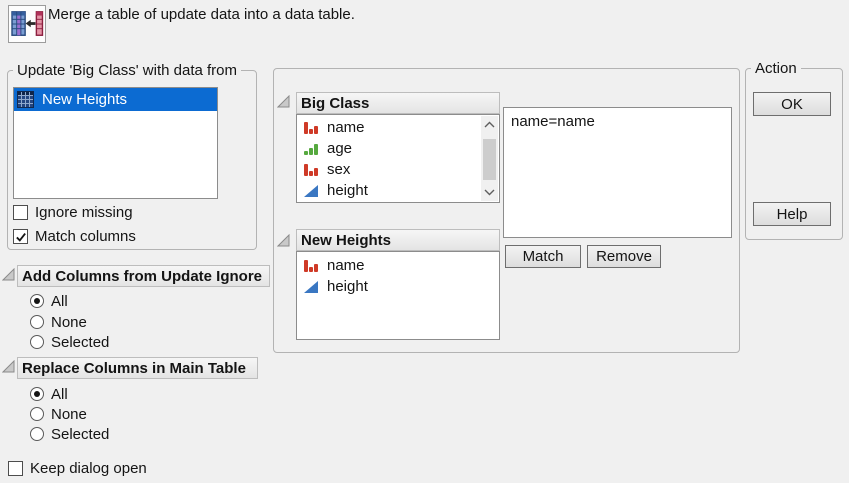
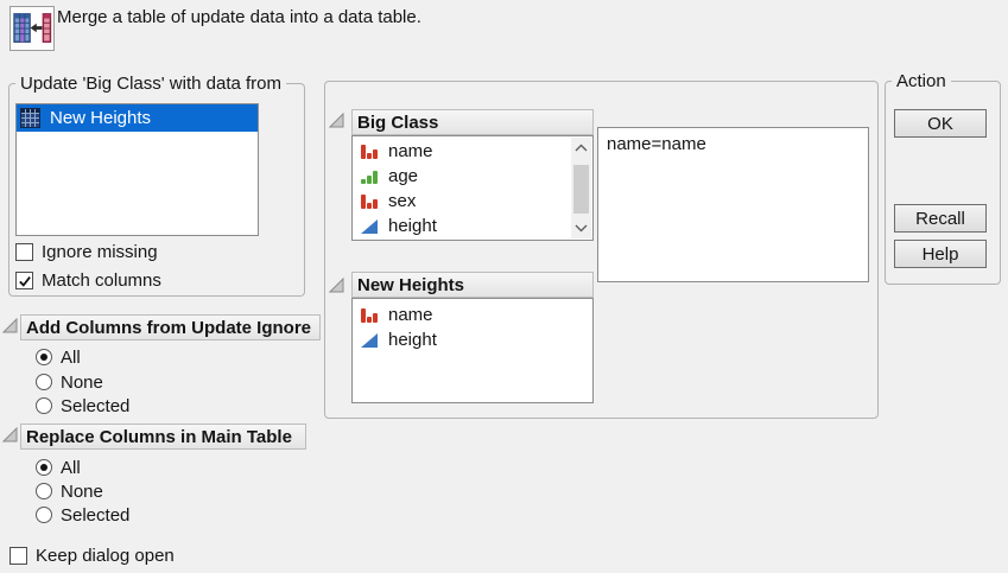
  Merge a table of update data into a data table.
  Update 'Big Class' with data from
  New Heights
  Ignore missing
  Match columns
  Add Columns from Update Ignore
  All
  None
  Selected
  Replace Columns in Main Table
  All
  None
  Selected
  Keep dialog open
  Big Class
  name
  age
  sex
  height
  New Heights
  name
  height
  name=name
- Match
- Remove
  Action
  OK
+ Recall
  Help
